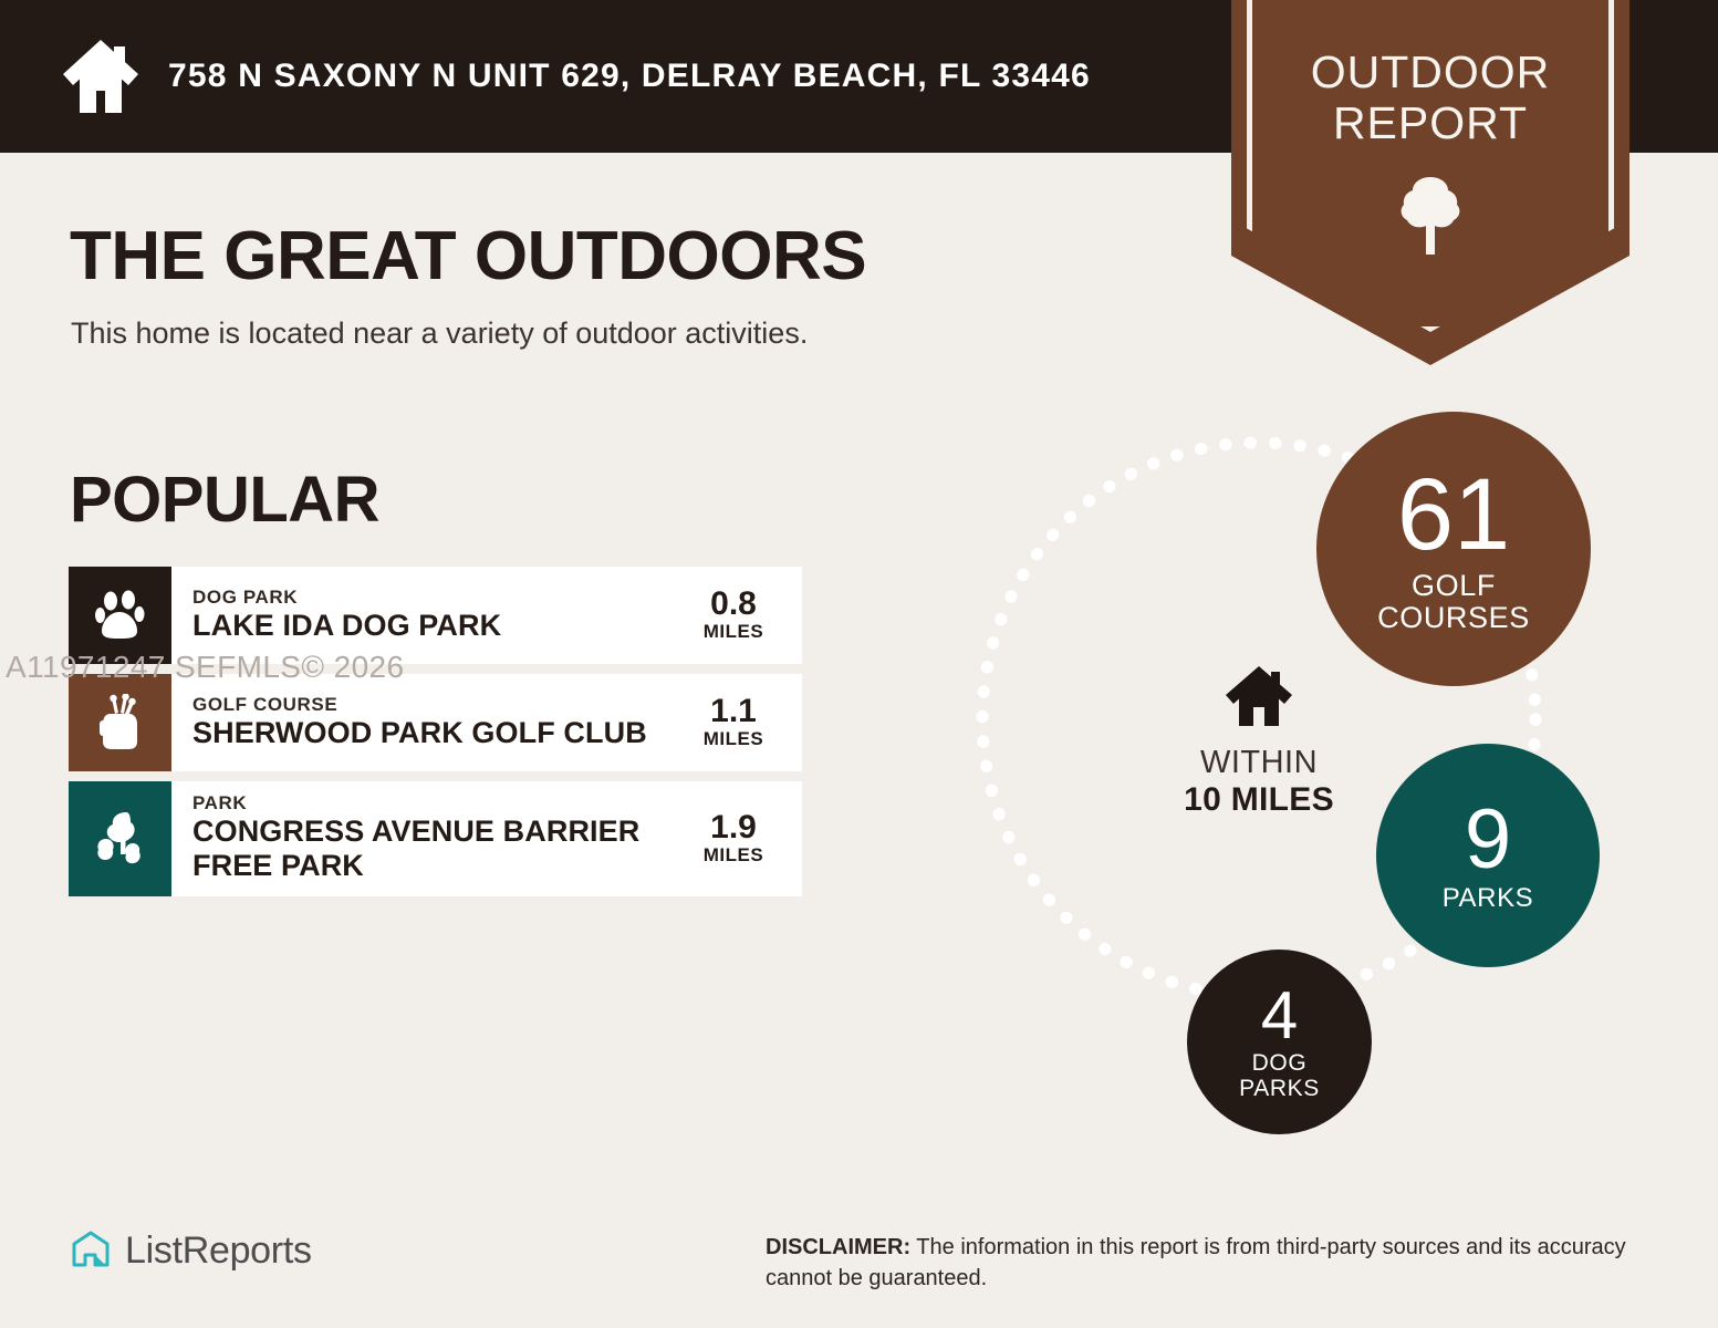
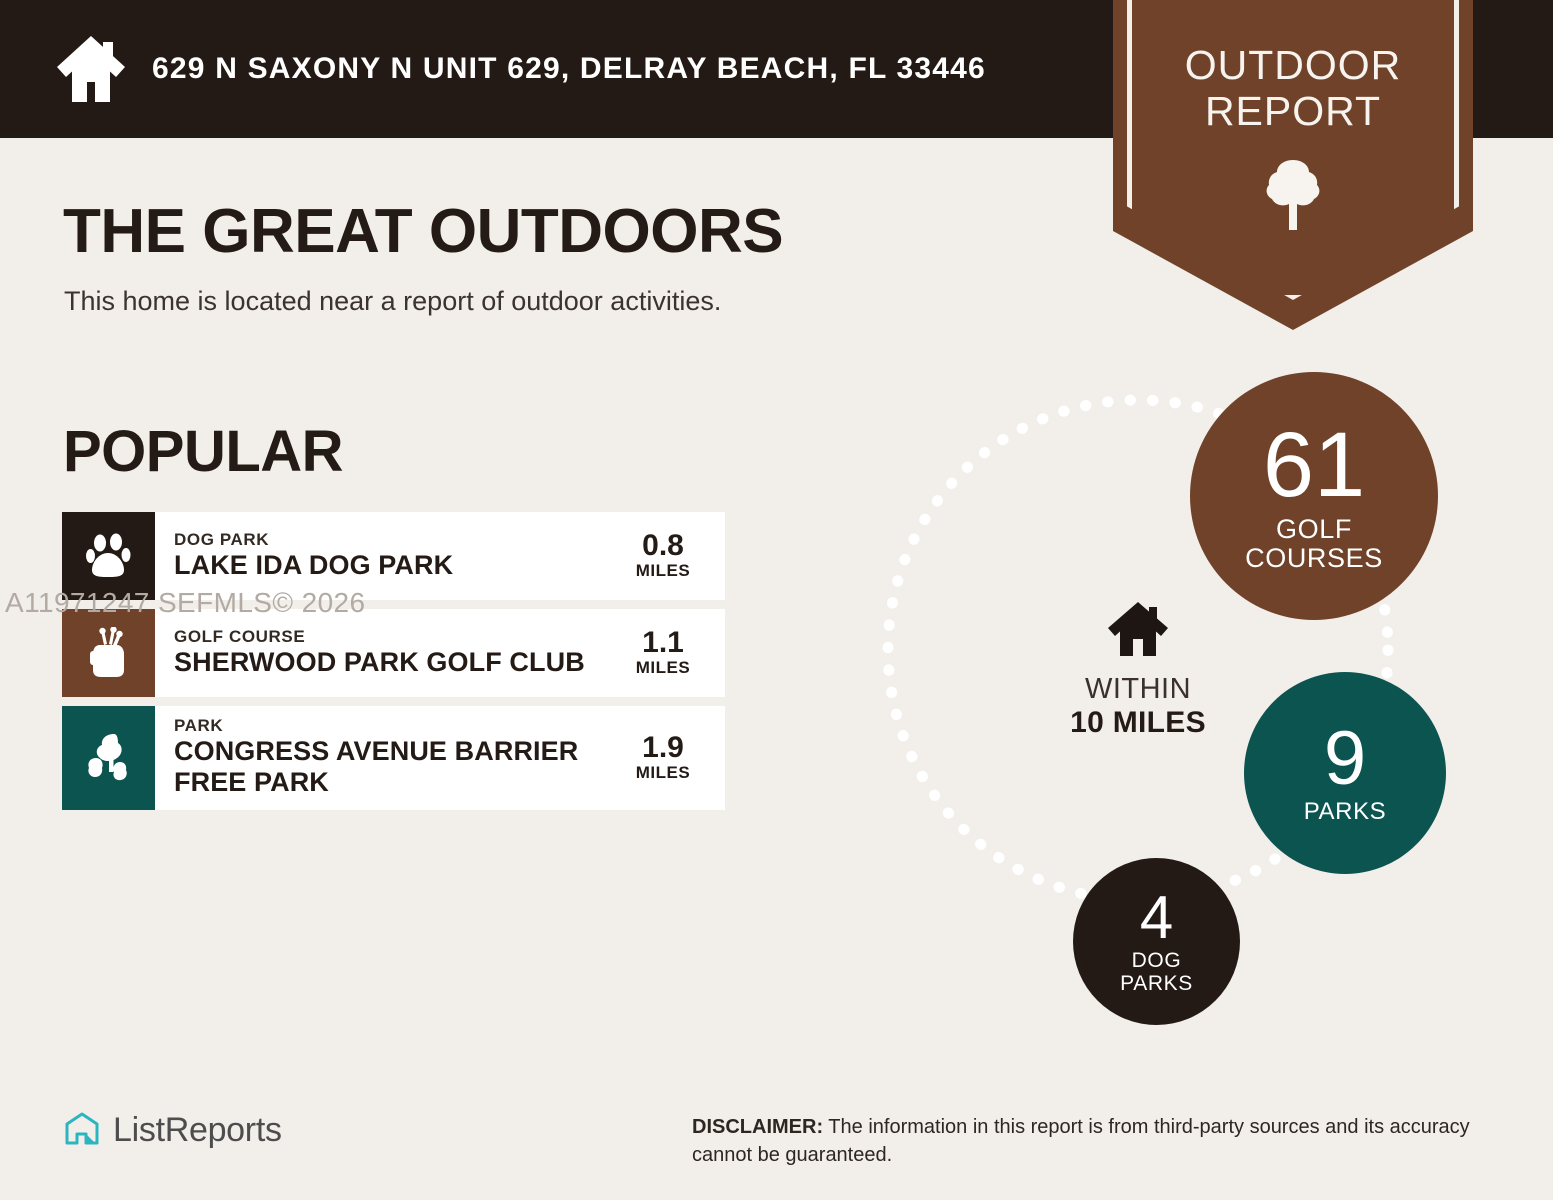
- 758 N SAXONY N UNIT 629, DELRAY BEACH, FL 33446
+ 629 N SAXONY N UNIT 629, DELRAY BEACH, FL 33446
  OUTDOOR
  REPORT
  THE GREAT OUTDOORS
- This home is located near a variety of outdoor activities.
+ This home is located near a report of outdoor activities.
  POPULAR
  DOG PARK
  LAKE IDA DOG PARK
  0.8
  MILES
  GOLF COURSE
  SHERWOOD PARK GOLF CLUB
  1.1
  MILES
  PARK
  CONGRESS AVENUE BARRIER FREE PARK
  1.9
  MILES
  A11971247 SEFMLS© 2026
  61
  GOLF
  COURSES
  9
  PARKS
  4
  DOG
  PARKS
  WITHIN
  10 MILES
  ListReports
  DISCLAIMER: The information in this report is from third-party sources and its accuracy cannot be guaranteed.
